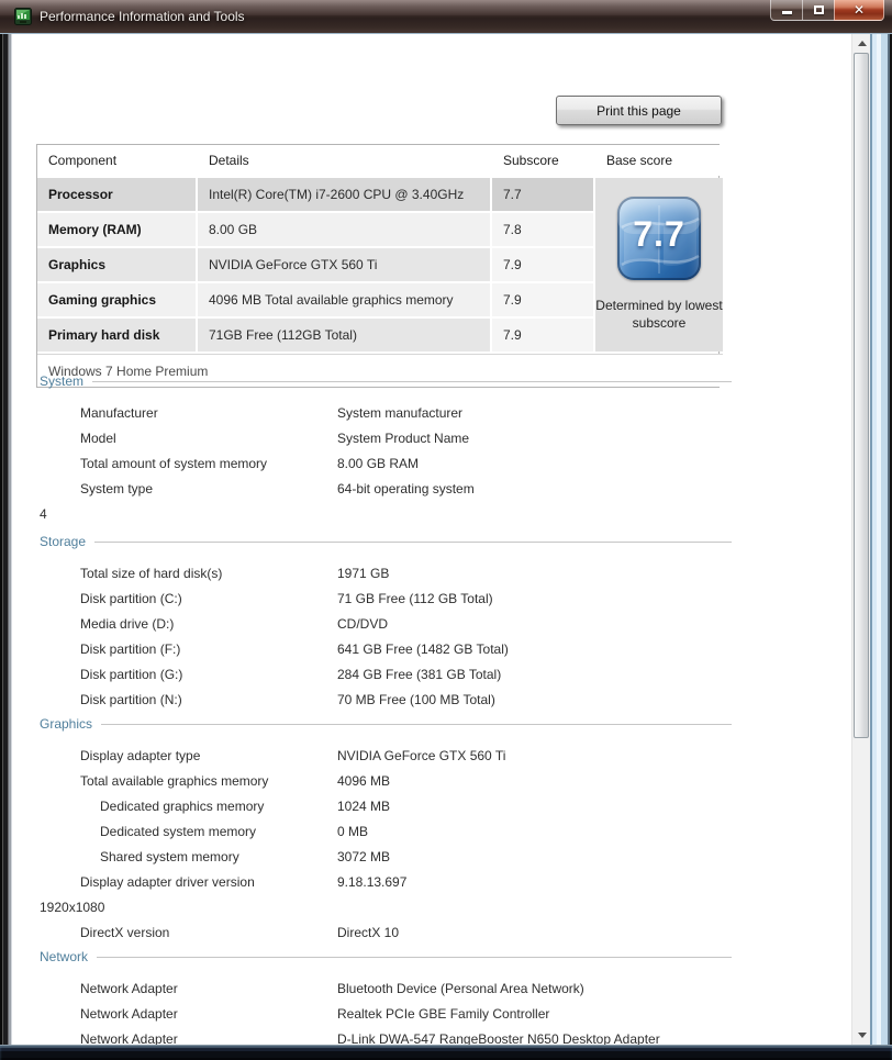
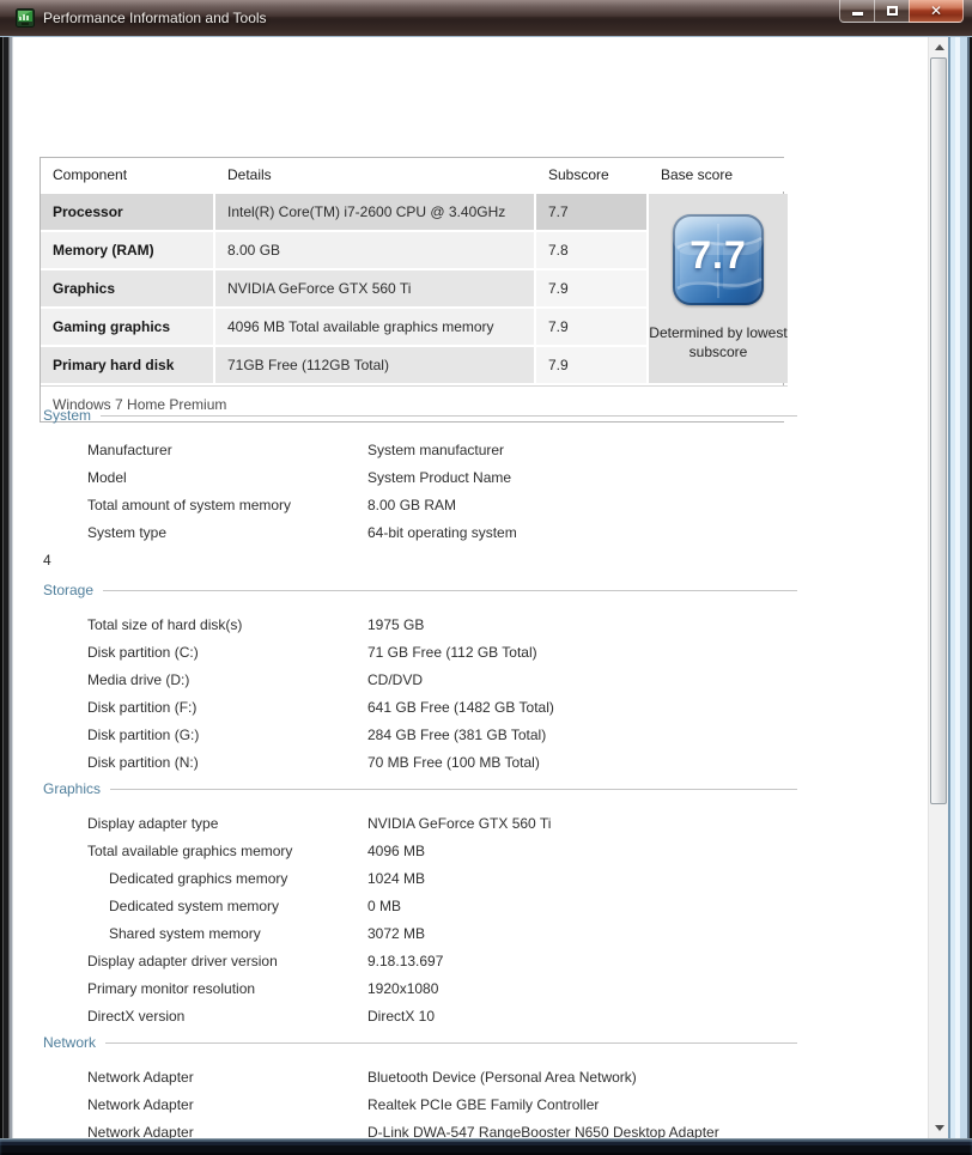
  Performance Information and Tools
  ✕
- Print this page
  Component
  Details
  Subscore
  Base score
  7.7
  Determined by lowest subscore
  Processor
  Intel(R) Core(TM) i7-2600 CPU @ 3.40GHz
  7.7
  Memory (RAM)
  8.00 GB
  7.8
  Graphics
  NVIDIA GeForce GTX 560 Ti
  7.9
  Gaming graphics
  4096 MB Total available graphics memory
  7.9
  Primary hard disk
  71GB Free (112GB Total)
  7.9
  Windows 7 Home Premium
  System
  Manufacturer
  System manufacturer
  Model
  System Product Name
  Total amount of system memory
  8.00 GB RAM
  System type
  64-bit operating system
  4
  Storage
  Total size of hard disk(s)
- 1971 GB
+ 1975 GB
  Disk partition (C:)
  71 GB Free (112 GB Total)
  Media drive (D:)
  CD/DVD
  Disk partition (F:)
  641 GB Free (1482 GB Total)
  Disk partition (G:)
  284 GB Free (381 GB Total)
  Disk partition (N:)
  70 MB Free (100 MB Total)
  Graphics
  Display adapter type
  NVIDIA GeForce GTX 560 Ti
  Total available graphics memory
  4096 MB
  Dedicated graphics memory
  1024 MB
  Dedicated system memory
  0 MB
  Shared system memory
  3072 MB
  Display adapter driver version
  9.18.13.697
+ Primary monitor resolution
  1920x1080
  DirectX version
  DirectX 10
  Network
  Network Adapter
  Bluetooth Device (Personal Area Network)
  Network Adapter
  Realtek PCIe GBE Family Controller
  Network Adapter
  D-Link DWA-547 RangeBooster N650 Desktop Adapter
